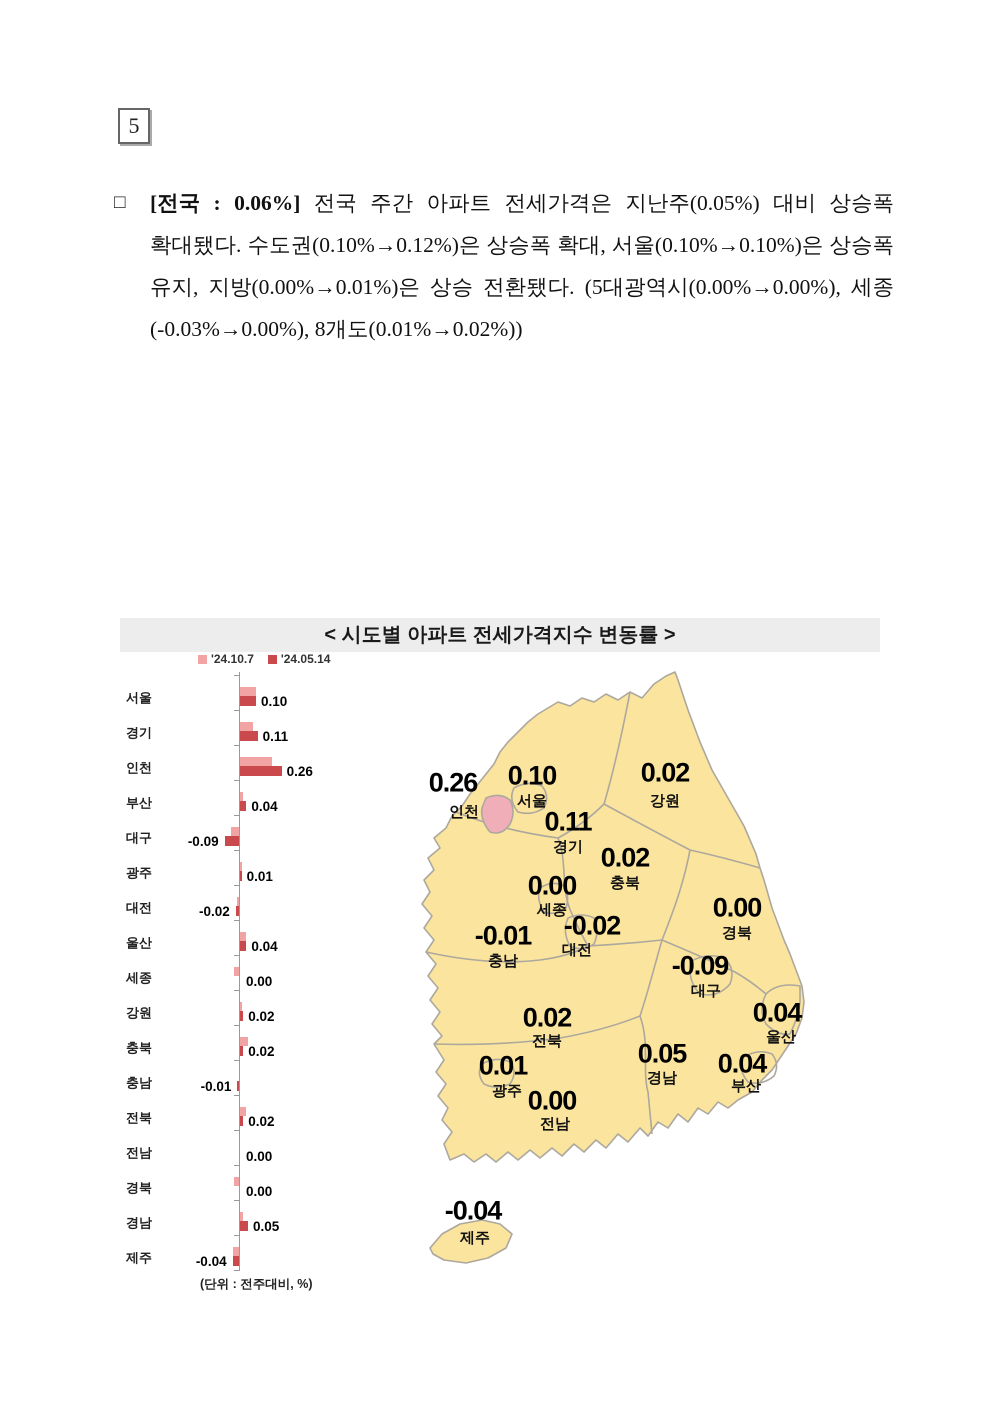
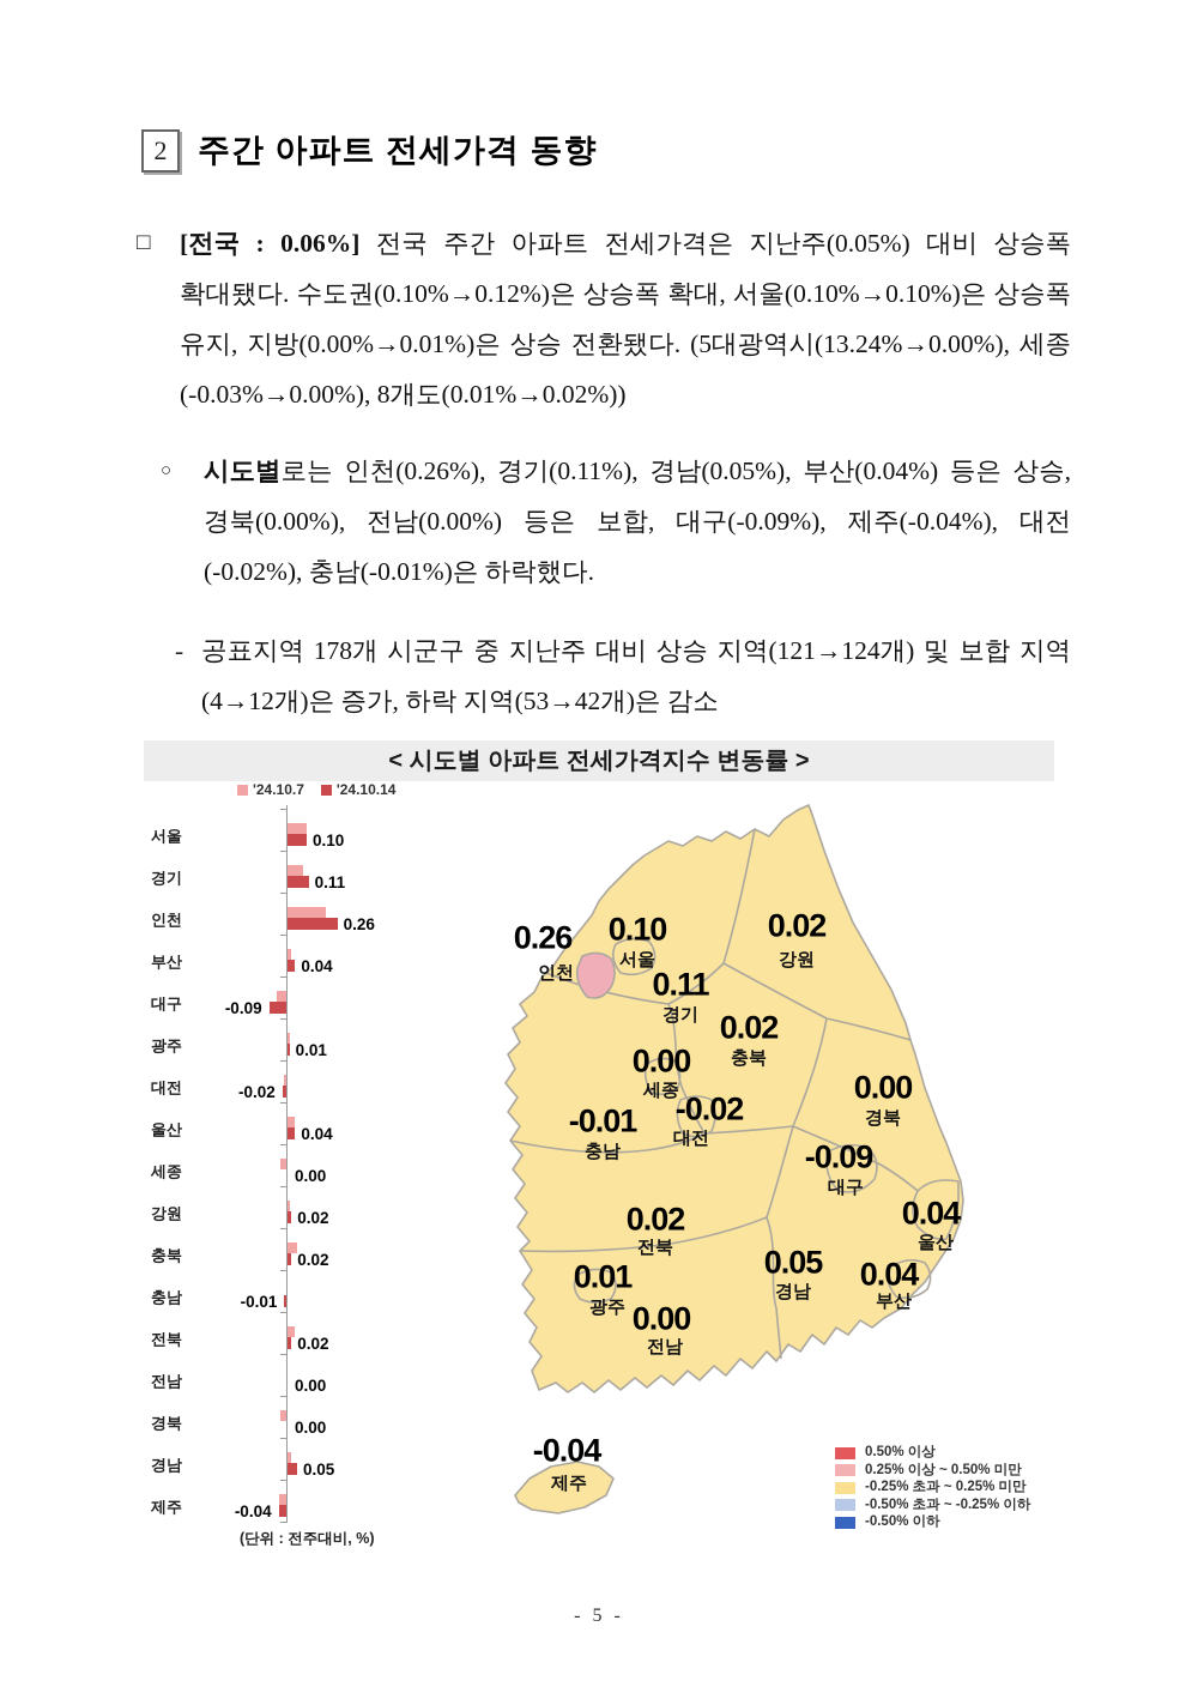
- 5
+ 2
+ 주간 아파트 전세가격 동향
  □
- [전국 : 0.06%] 전국 주간 아파트 전세가격은 지난주(0.05%) 대비 상승폭 확대됐다. 수도권(0.10%→0.12%)은 상승폭 확대, 서울(0.10%→0.10%)은 상승폭 유지, 지방(0.00%→0.01%)은 상승 전환됐다. (5대광역시(0.00%→0.00%), 세종(-0.03%→0.00%), 8개도(0.01%→0.02%))
+ [전국 : 0.06%] 전국 주간 아파트 전세가격은 지난주(0.05%) 대비 상승폭 확대됐다. 수도권(0.10%→0.12%)은 상승폭 확대, 서울(0.10%→0.10%)은 상승폭 유지, 지방(0.00%→0.01%)은 상승 전환됐다. (5대광역시(13.24%→0.00%), 세종(-0.03%→0.00%), 8개도(0.01%→0.02%))
+ ○
+ 시도별로는 인천(0.26%), 경기(0.11%), 경남(0.05%), 부산(0.04%) 등은 상승, 경북(0.00%), 전남(0.00%) 등은 보합, 대구(-0.09%), 제주(-0.04%), 대전(-0.02%), 충남(-0.01%)은 하락했다.
+ -
+ 공표지역 178개 시군구 중 지난주 대비 상승 지역(121→124개) 및 보합 지역(4→12개)은 증가, 하락 지역(53→42개)은 감소
  < 시도별 아파트 전세가격지수 변동률 >
  '24.10.7
- '24.05.14
+ '24.10.14
  서울
  0.10
  경기
  0.11
  인천
  0.26
  부산
  0.04
  대구
  -0.09
  광주
  0.01
  대전
  -0.02
  울산
  0.04
  세종
  0.00
  강원
  0.02
  충북
  0.02
  충남
  -0.01
  전북
  0.02
  전남
  0.00
  경북
  0.00
  경남
  0.05
  제주
  -0.04
  (단위 : 전주대비, %)
  0.26
  인천
  0.10
  서울
  0.02
  강원
  0.11
  경기
  0.02
  충북
  0.00
  세종
  -0.02
  대전
  -0.01
  충남
  0.00
  경북
  -0.09
  대구
  0.04
  울산
  0.02
  전북
  0.05
  경남
  0.04
  부산
  0.01
  광주
  0.00
  전남
  -0.04
  제주
+ 0.50% 이상
+ 0.25% 이상 ~ 0.50% 미만
+ -0.25% 초과 ~ 0.25% 미만
+ -0.50% 초과 ~ -0.25% 이하
+ -0.50% 이하
+ - 5 -
